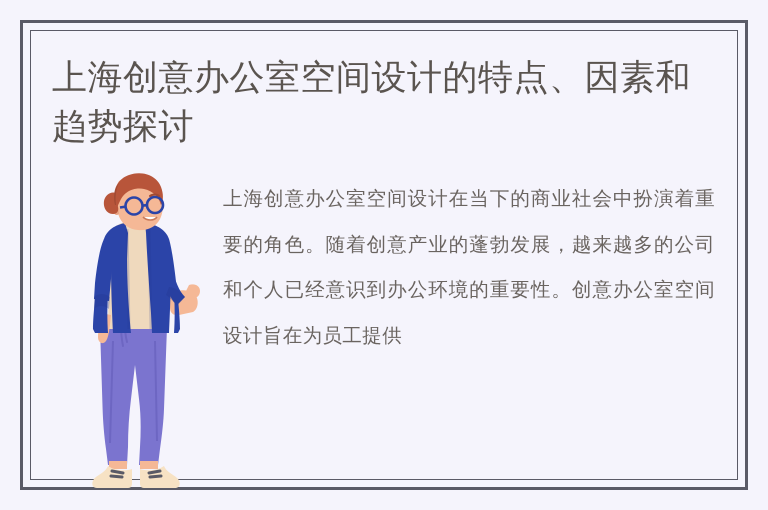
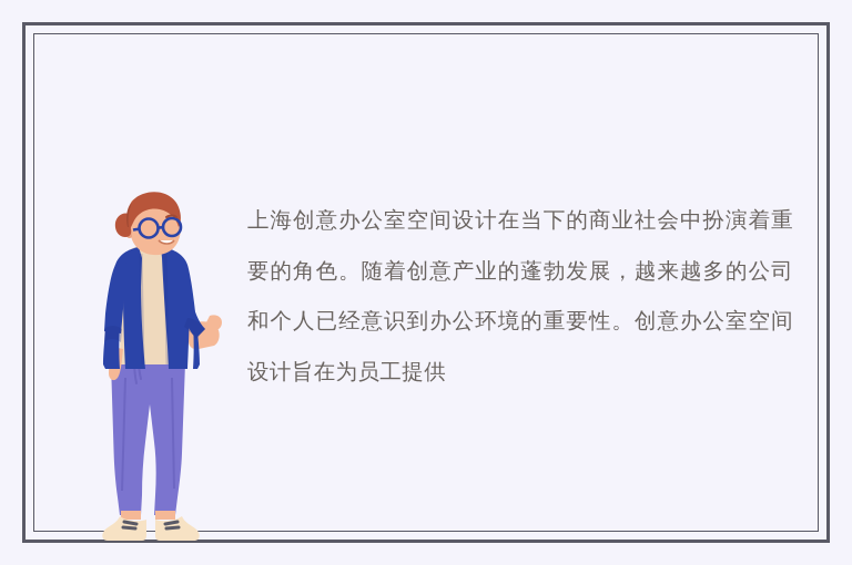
- 上海创意办公室空间设计的特点、因素和趋势探讨
  上海创意办公室空间设计在当下的商业社会中扮演着重要的角色。随着创意产业的蓬勃发展，越来越多的公司和个人已经意识到办公环境的重要性。创意办公室空间设计旨在为员工提供
